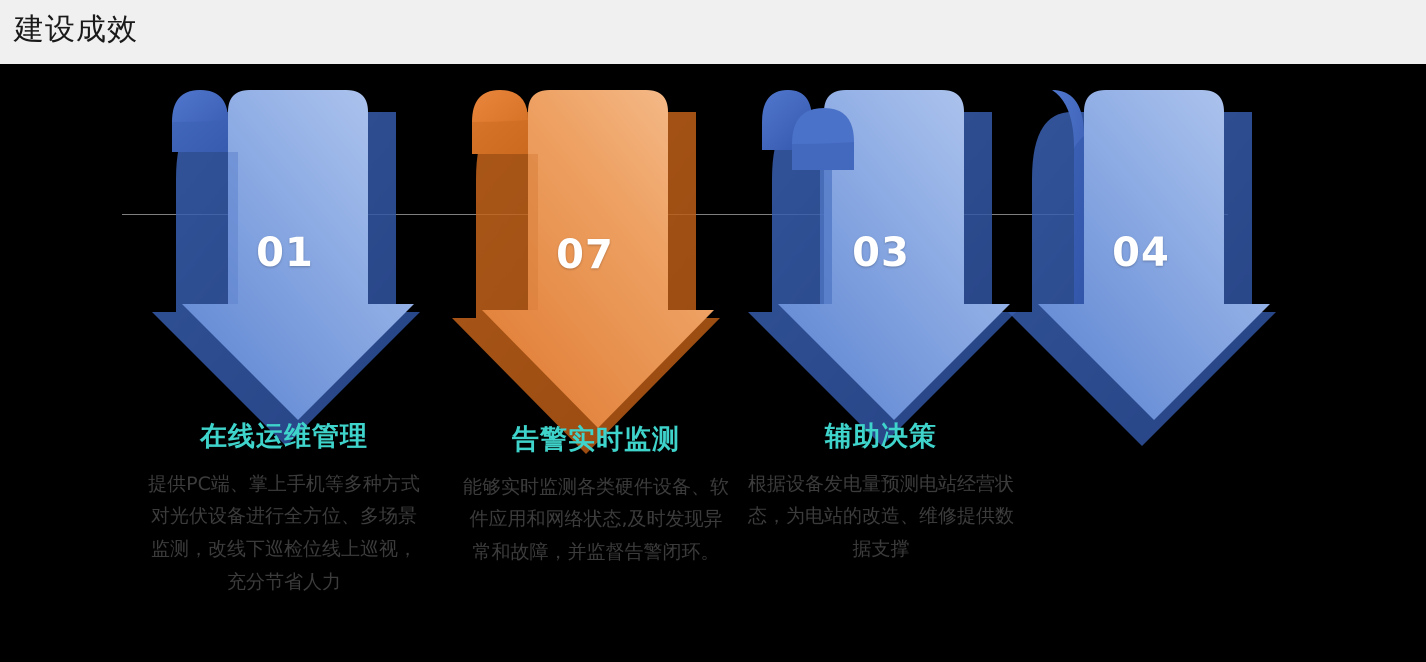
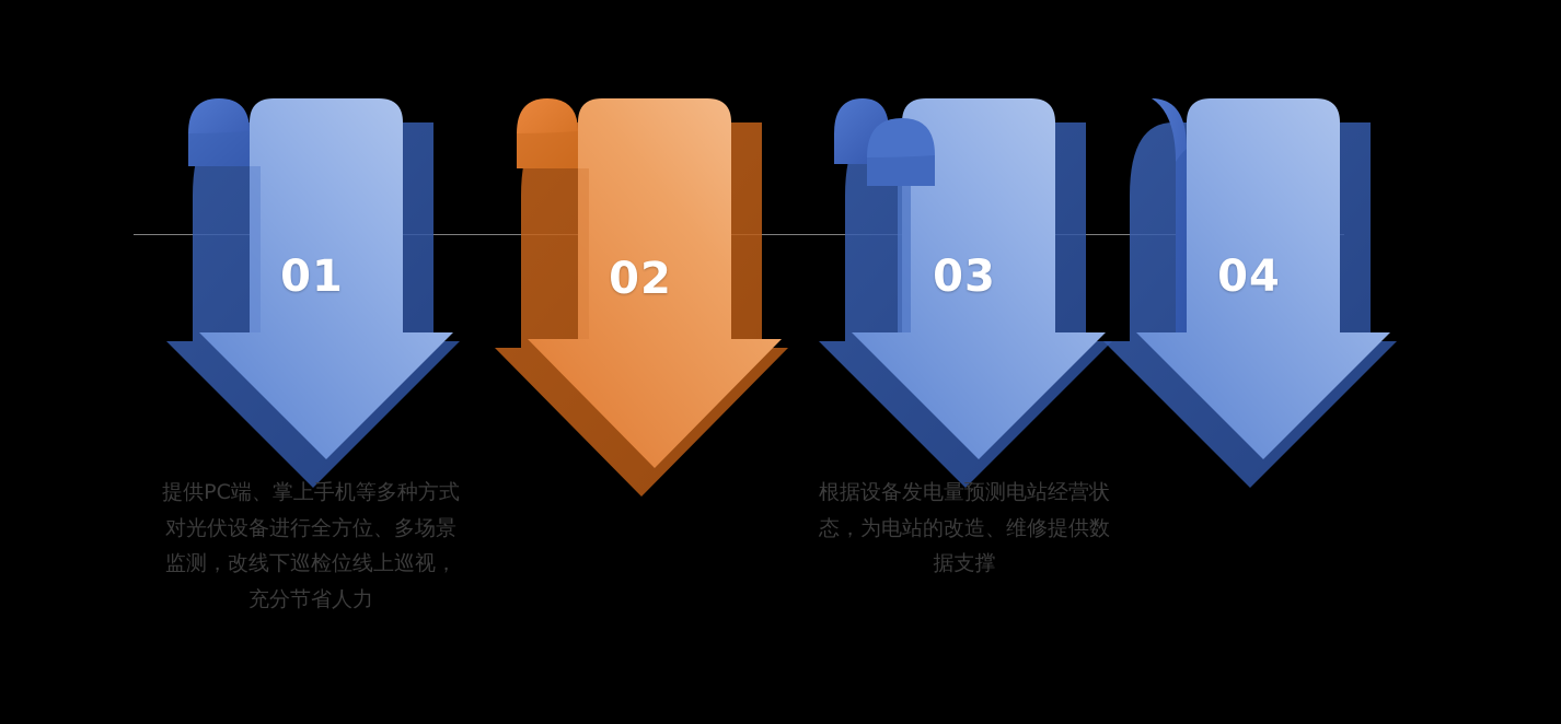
- 建设成效
  01
- 07
+ 02
  03
  04
- 在线运维管理
  提供PC端、掌上手机等多种方式对光伏设备进行全方位、多场景监测，改线下巡检位线上巡视，充分节省人力
- 告警实时监测
- 能够实时监测各类硬件设备、软件应用和网络状态,及时发现异常和故障，并监督告警闭环。
- 辅助决策
  根据设备发电量预测电站经营状态，为电站的改造、维修提供数据支撑
